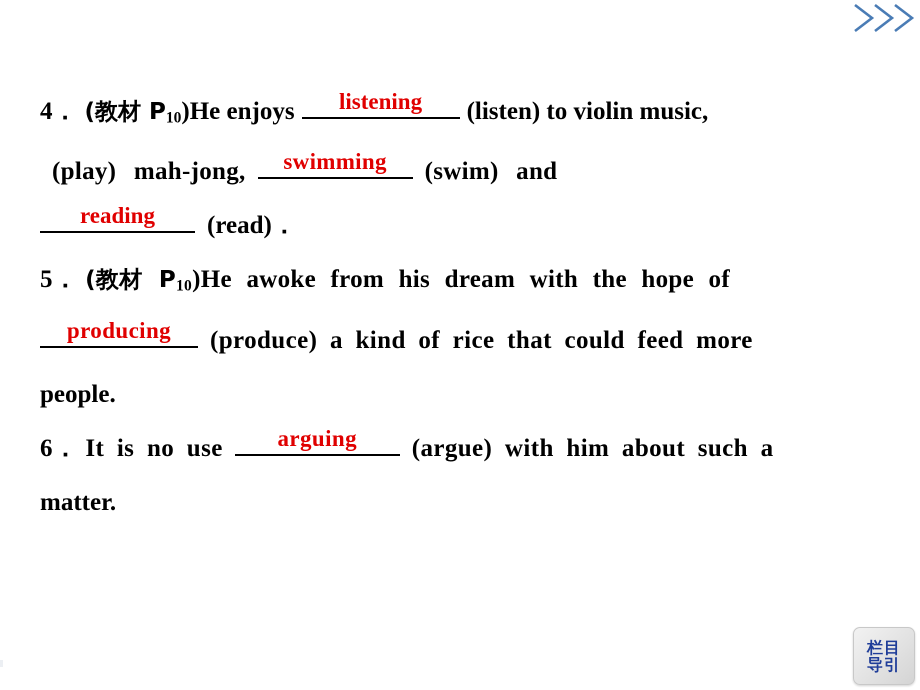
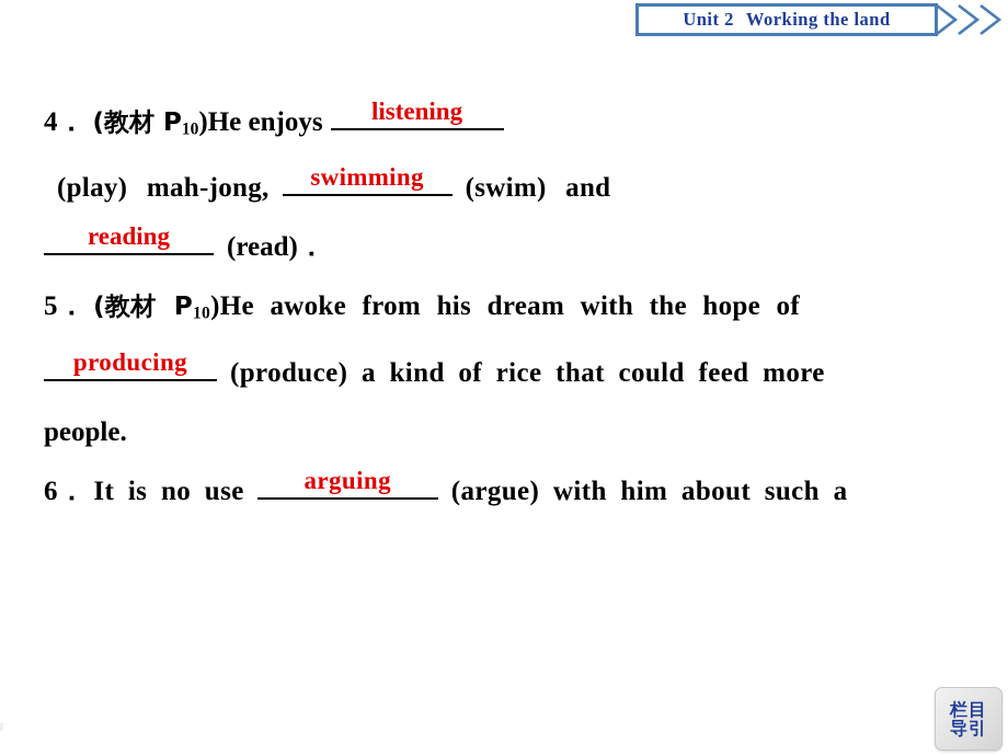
+ Unit 2 Working the land
  4． (教材 P10)He enjoys
  listening
- (listen) to violin music,
  (play) mah-jong,
  swimming
  (swim) and
  reading
  (read)．
  5． (教材 P10)He awoke from his dream with the hope of
  producing
  (produce) a kind of rice that could feed more
  people.
  6． It is no use
  arguing
  (argue) with him about such a
- matter.
  栏目
  导引
